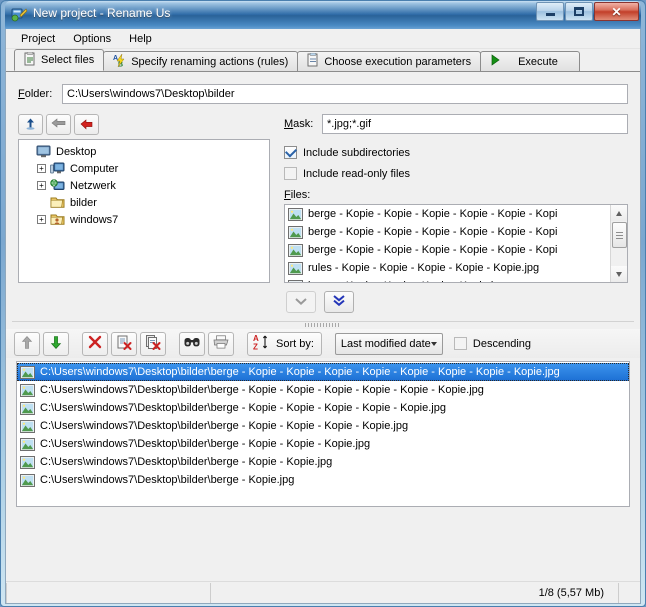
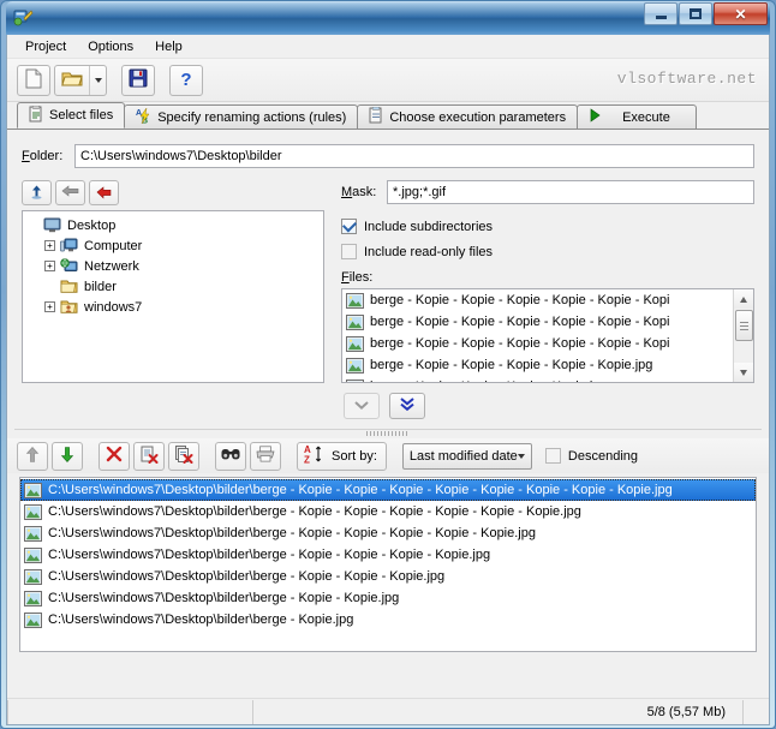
- New project - Rename Us
  ✕
  Project
  Options
  Help
+ ?
+ vlsoftware.net
  Select files
  Specify renaming actions (rules)
  Choose execution parameters
  Execute
  Folder:
  C:\Users\windows7\Desktop\bilder
  Desktop
  +
  Computer
  +
  Netzwerk
  bilder
  +
  windows7
  Mask:
  *.jpg;*.gif
  Include subdirectories
  Include read-only files
  Files:
  berge - Kopie - Kopie - Kopie - Kopie - Kopie - Kopi
  berge - Kopie - Kopie - Kopie - Kopie - Kopie - Kopi
  berge - Kopie - Kopie - Kopie - Kopie - Kopie - Kopi
- rules - Kopie - Kopie - Kopie - Kopie - Kopie.jpg
+ berge - Kopie - Kopie - Kopie - Kopie - Kopie.jpg
  A
  Z
  Sort by:
  Last modified date
  Descending
  C:\Users\windows7\Desktop\bilder\berge - Kopie - Kopie - Kopie - Kopie - Kopie - Kopie - Kopie - Kopie.jpg
  C:\Users\windows7\Desktop\bilder\berge - Kopie - Kopie - Kopie - Kopie - Kopie - Kopie.jpg
  C:\Users\windows7\Desktop\bilder\berge - Kopie - Kopie - Kopie - Kopie - Kopie.jpg
  C:\Users\windows7\Desktop\bilder\berge - Kopie - Kopie - Kopie - Kopie.jpg
  C:\Users\windows7\Desktop\bilder\berge - Kopie - Kopie - Kopie.jpg
  C:\Users\windows7\Desktop\bilder\berge - Kopie - Kopie.jpg
  C:\Users\windows7\Desktop\bilder\berge - Kopie.jpg
- 1/8 (5,57 Mb)
+ 5/8 (5,57 Mb)
